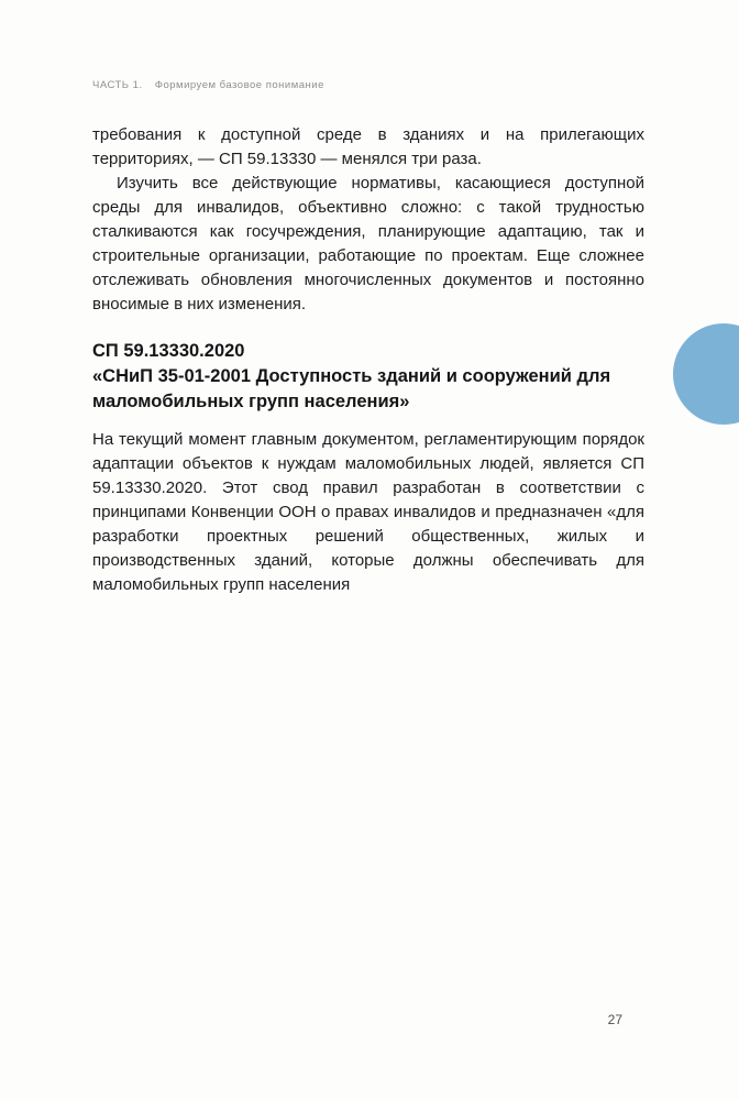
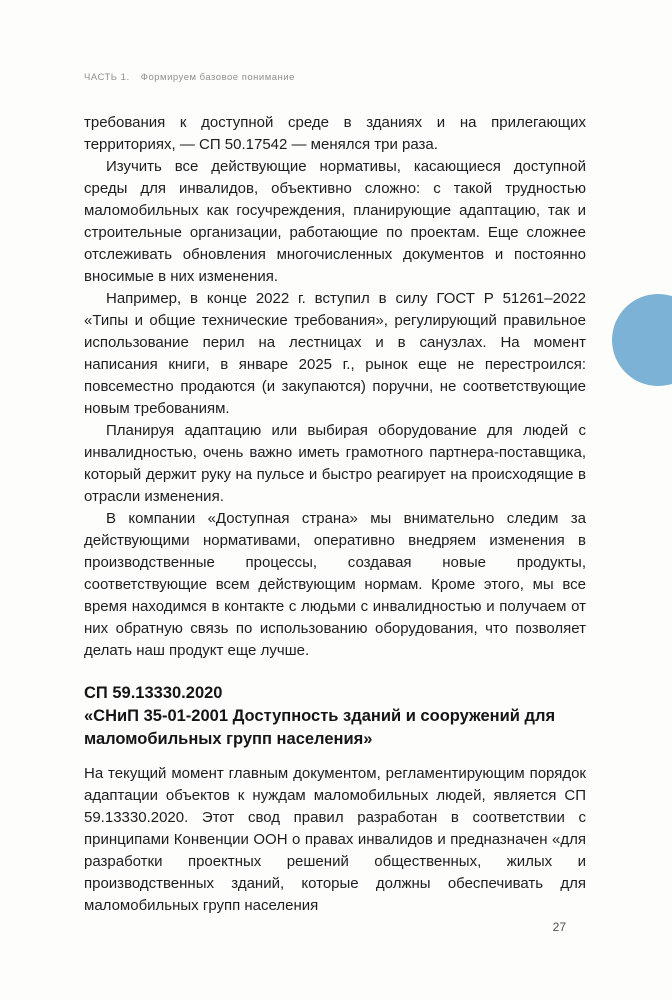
  ЧАСТЬ 1. Формируем базовое понимание
- требования к доступной среде в зданиях и на прилегающих территориях, — СП 59.13330 — менялся три раза.
+ требования к доступной среде в зданиях и на прилегающих территориях, — СП 50.17542 — менялся три раза.
- Изучить все действующие нормативы, касающиеся доступной среды для инвалидов, объективно сложно: с такой трудностью сталкиваются как госучреждения, планирующие адаптацию, так и строительные организации, работающие по проектам. Еще сложнее отслеживать обновления многочисленных документов и постоянно вносимые в них изменения.
+ Изучить все действующие нормативы, касающиеся доступной среды для инвалидов, объективно сложно: с такой трудностью маломобильных как госучреждения, планирующие адаптацию, так и строительные организации, работающие по проектам. Еще сложнее отслеживать обновления многочисленных документов и постоянно вносимые в них изменения.
+ Например, в конце 2022 г. вступил в силу ГОСТ Р 51261–2022 «Типы и общие технические требования», регулирующий правильное использование перил на лестницах и в санузлах. На момент написания книги, в январе 2025 г., рынок еще не перестроился: повсеместно продаются (и закупаются) поручни, не соответствующие новым требованиям.
+ Планируя адаптацию или выбирая оборудование для людей с инвалидностью, очень важно иметь грамотного партнера-поставщика, который держит руку на пульсе и быстро реагирует на происходящие в отрасли изменения.
+ В компании «Доступная страна» мы внимательно следим за действующими нормативами, оперативно внедряем изменения в производственные процессы, создавая новые продукты, соответствующие всем действующим нормам. Кроме этого, мы все время находимся в контакте с людьми с инвалидностью и получаем от них обратную связь по использованию оборудования, что позволяет делать наш продукт еще лучше.
  СП 59.13330.2020
  «СНиП 35-01-2001 Доступность зданий и сооружений для маломобильных групп населения»
  На текущий момент главным документом, регламентирующим порядок адаптации объектов к нуждам маломобильных людей, является СП 59.13330.2020. Этот свод правил разработан в соответствии с принципами Конвенции ООН о правах инвалидов и предназначен «для разработки проектных решений общественных, жилых и производственных зданий, которые должны обеспечивать для маломобильных групп населения
  27
